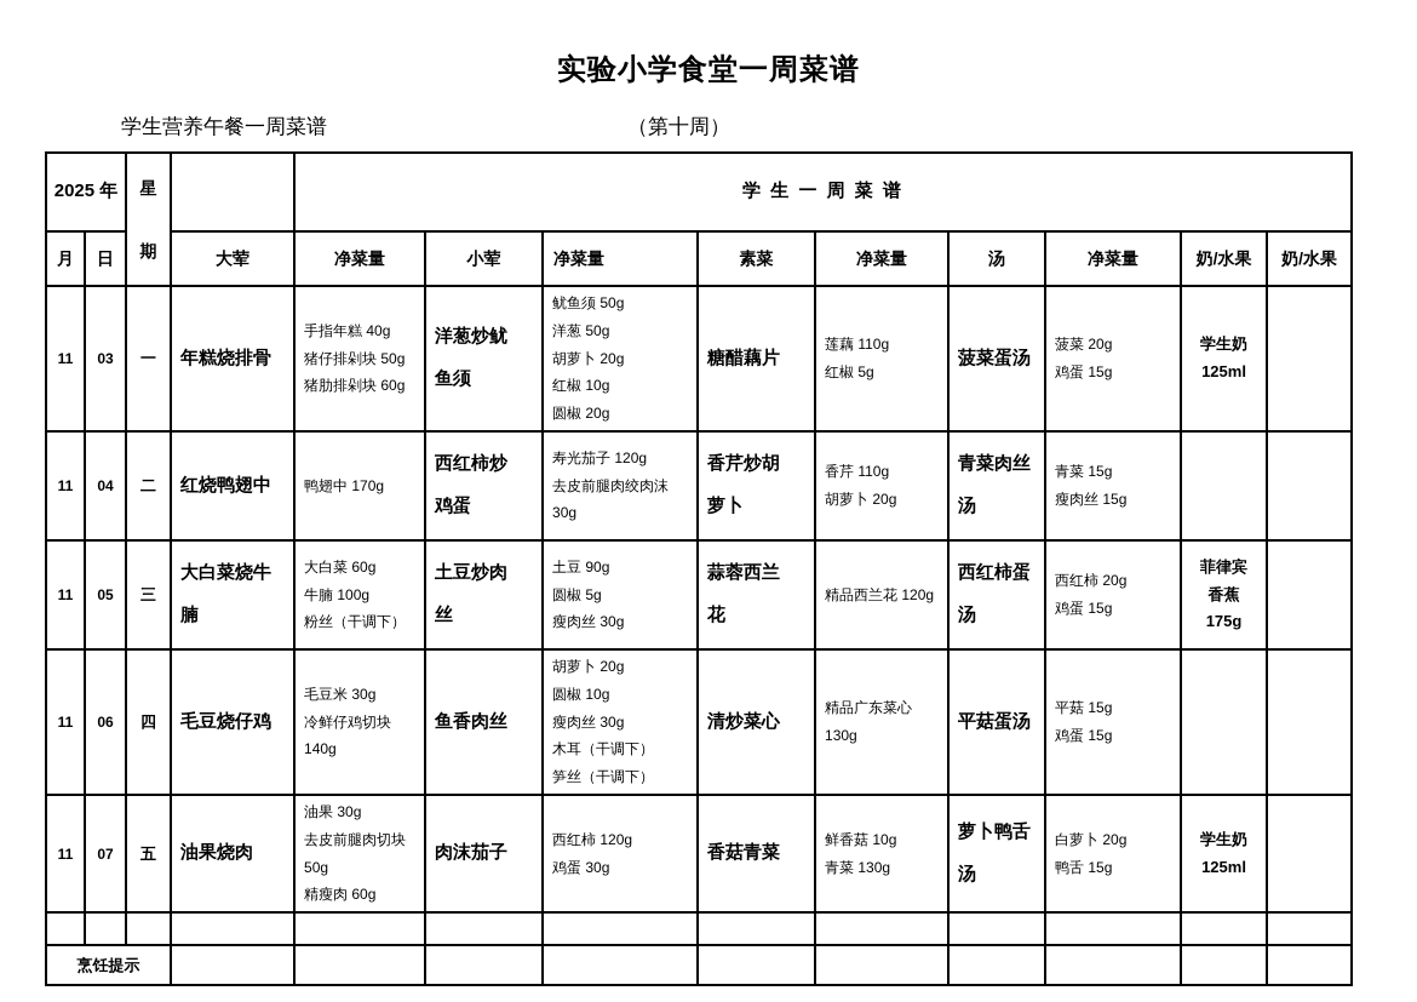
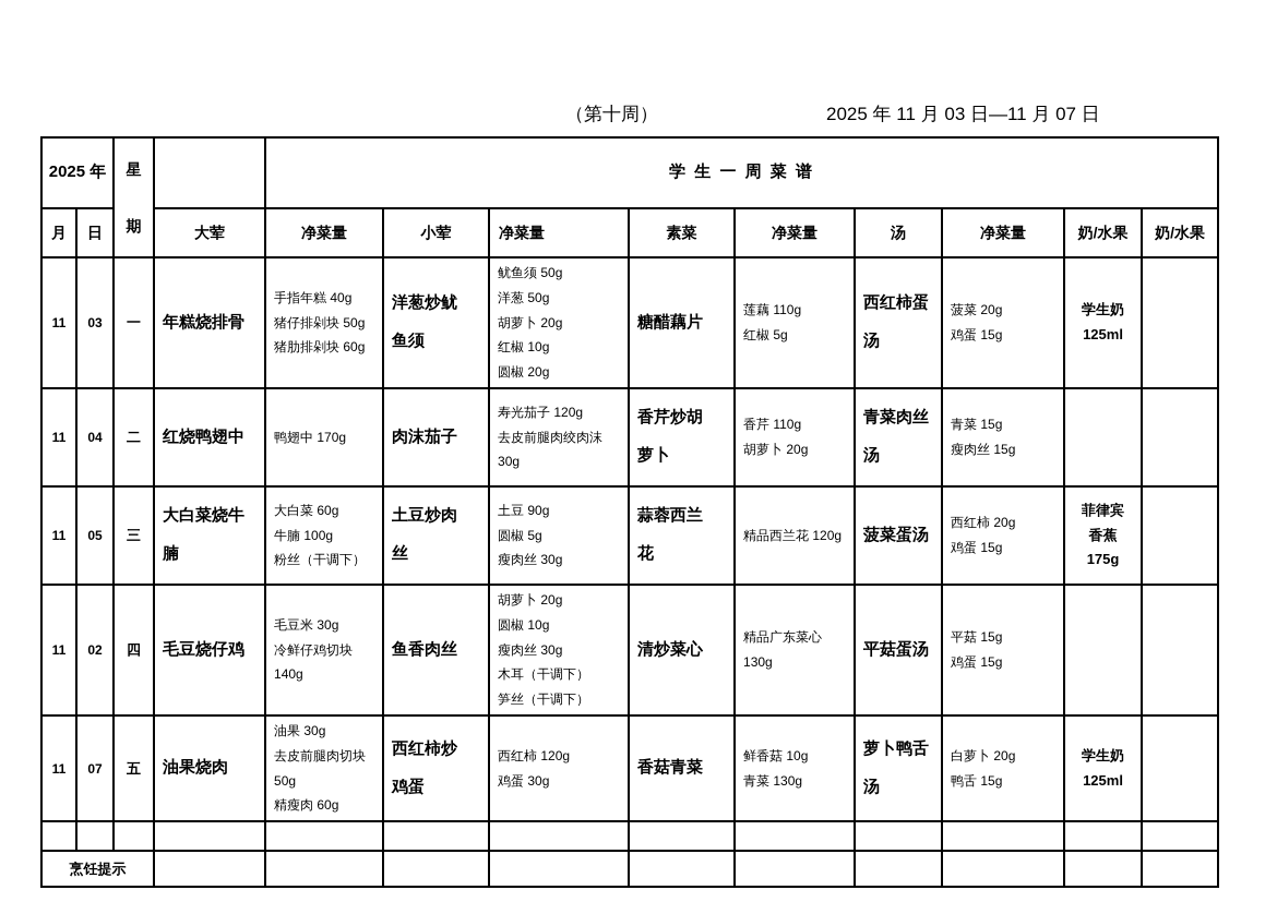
- 实验小学食堂一周菜谱
- 学生营养午餐一周菜谱
  （第十周）
+ 2025 年 11 月 03 日—11 月 07 日
  2025 年	星 期		学 生 一 周 菜 谱
  月	日	大荤	净菜量	小荤	净菜量	素菜	净菜量	汤	净菜量	奶/水果	奶/水果
- 11	03	一	年糕烧排骨	手指年糕 40g 猪仔排剁块 50g 猪肋排剁块 60g	洋葱炒鱿 鱼须	鱿鱼须 50g 洋葱 50g 胡萝卜 20g 红椒 10g 圆椒 20g	糖醋藕片	莲藕 110g 红椒 5g	菠菜蛋汤	菠菜 20g 鸡蛋 15g	学生奶 125ml
+ 11	03	一	年糕烧排骨	手指年糕 40g 猪仔排剁块 50g 猪肋排剁块 60g	洋葱炒鱿 鱼须	鱿鱼须 50g 洋葱 50g 胡萝卜 20g 红椒 10g 圆椒 20g	糖醋藕片	莲藕 110g 红椒 5g	西红柿蛋 汤	菠菜 20g 鸡蛋 15g	学生奶 125ml
- 11	04	二	红烧鸭翅中	鸭翅中 170g	西红柿炒 鸡蛋	寿光茄子 120g 去皮前腿肉绞肉沫 30g	香芹炒胡 萝卜	香芹 110g 胡萝卜 20g	青菜肉丝 汤	青菜 15g 瘦肉丝 15g
+ 11	04	二	红烧鸭翅中	鸭翅中 170g	肉沫茄子	寿光茄子 120g 去皮前腿肉绞肉沫 30g	香芹炒胡 萝卜	香芹 110g 胡萝卜 20g	青菜肉丝 汤	青菜 15g 瘦肉丝 15g
- 11	05	三	大白菜烧牛 腩	大白菜 60g 牛腩 100g 粉丝（干调下）	土豆炒肉 丝	土豆 90g 圆椒 5g 瘦肉丝 30g	蒜蓉西兰 花	精品西兰花 120g	西红柿蛋 汤	西红柿 20g 鸡蛋 15g	菲律宾 香蕉 175g
+ 11	05	三	大白菜烧牛 腩	大白菜 60g 牛腩 100g 粉丝（干调下）	土豆炒肉 丝	土豆 90g 圆椒 5g 瘦肉丝 30g	蒜蓉西兰 花	精品西兰花 120g	菠菜蛋汤	西红柿 20g 鸡蛋 15g	菲律宾 香蕉 175g
- 11	06	四	毛豆烧仔鸡	毛豆米 30g 冷鲜仔鸡切块 140g	鱼香肉丝	胡萝卜 20g 圆椒 10g 瘦肉丝 30g 木耳（干调下） 笋丝（干调下）	清炒菜心	精品广东菜心 130g	平菇蛋汤	平菇 15g 鸡蛋 15g
+ 11	02	四	毛豆烧仔鸡	毛豆米 30g 冷鲜仔鸡切块 140g	鱼香肉丝	胡萝卜 20g 圆椒 10g 瘦肉丝 30g 木耳（干调下） 笋丝（干调下）	清炒菜心	精品广东菜心 130g	平菇蛋汤	平菇 15g 鸡蛋 15g
- 11	07	五	油果烧肉	油果 30g 去皮前腿肉切块 50g 精瘦肉 60g	肉沫茄子	西红柿 120g 鸡蛋 30g	香菇青菜	鲜香菇 10g 青菜 130g	萝卜鸭舌 汤	白萝卜 20g 鸭舌 15g	学生奶 125ml
+ 11	07	五	油果烧肉	油果 30g 去皮前腿肉切块 50g 精瘦肉 60g	西红柿炒 鸡蛋	西红柿 120g 鸡蛋 30g	香菇青菜	鲜香菇 10g 青菜 130g	萝卜鸭舌 汤	白萝卜 20g 鸭舌 15g	学生奶 125ml
  烹饪提示
